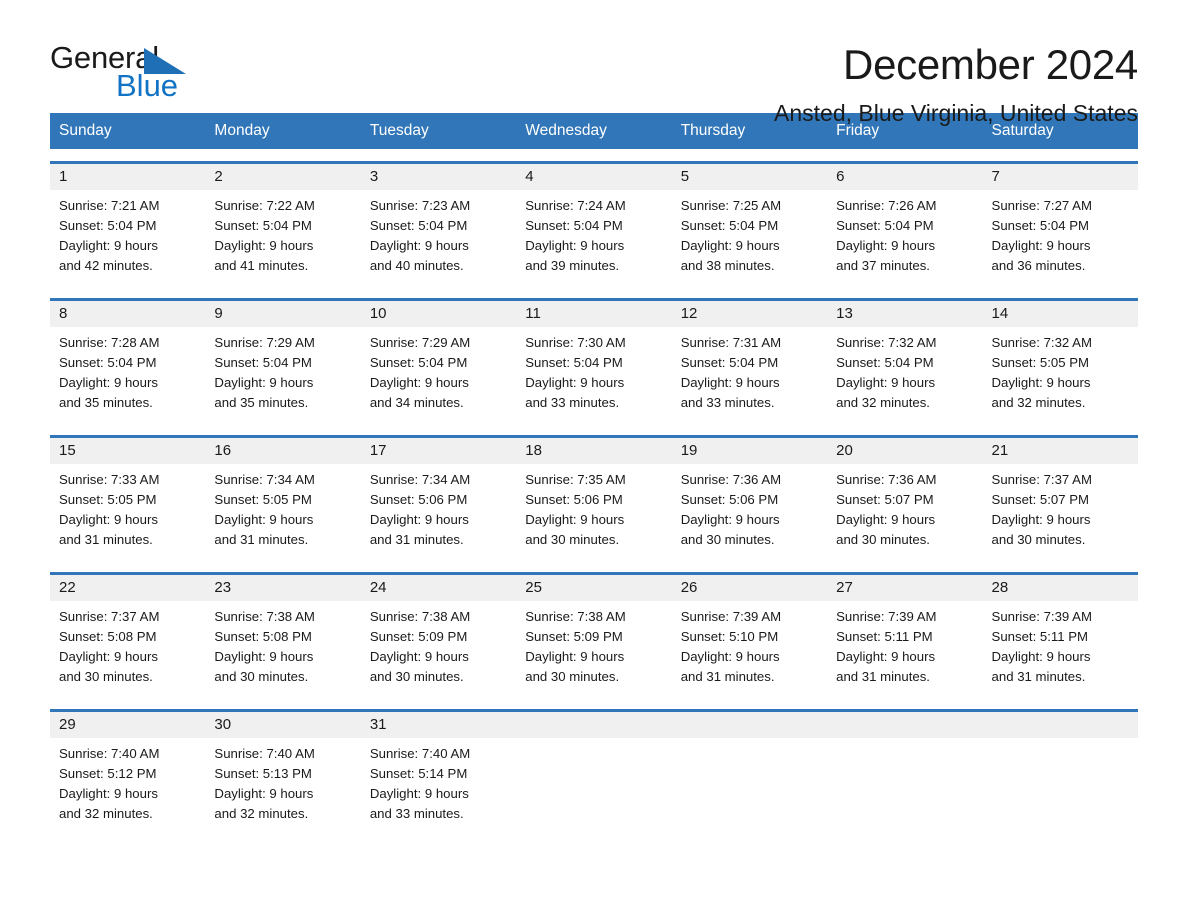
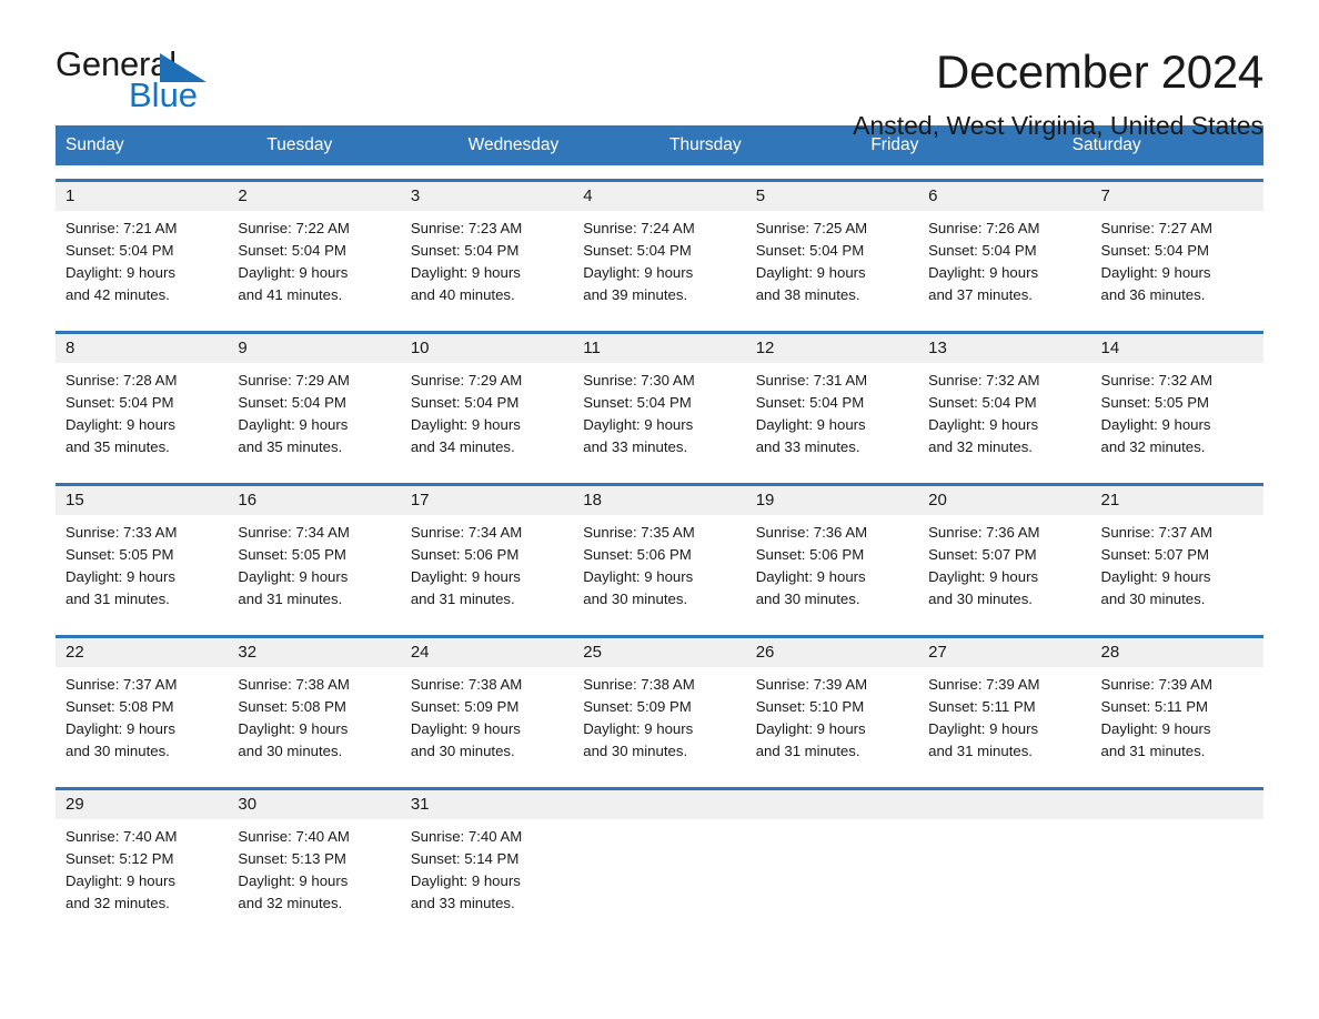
  General
  Blue
  December 2024
- Ansted, Blue Virginia, United States
+ Ansted, West Virginia, United States
  Sunday
- Monday
  Tuesday
  Wednesday
  Thursday
  Friday
  Saturday
  1
  Sunrise: 7:21 AM
  Sunset: 5:04 PM
  Daylight: 9 hours
  and 42 minutes.
  2
  Sunrise: 7:22 AM
  Sunset: 5:04 PM
  Daylight: 9 hours
  and 41 minutes.
  3
  Sunrise: 7:23 AM
  Sunset: 5:04 PM
  Daylight: 9 hours
  and 40 minutes.
  4
  Sunrise: 7:24 AM
  Sunset: 5:04 PM
  Daylight: 9 hours
  and 39 minutes.
  5
  Sunrise: 7:25 AM
  Sunset: 5:04 PM
  Daylight: 9 hours
  and 38 minutes.
  6
  Sunrise: 7:26 AM
  Sunset: 5:04 PM
  Daylight: 9 hours
  and 37 minutes.
  7
  Sunrise: 7:27 AM
  Sunset: 5:04 PM
  Daylight: 9 hours
  and 36 minutes.
  8
  Sunrise: 7:28 AM
  Sunset: 5:04 PM
  Daylight: 9 hours
  and 35 minutes.
  9
  Sunrise: 7:29 AM
  Sunset: 5:04 PM
  Daylight: 9 hours
  and 35 minutes.
  10
  Sunrise: 7:29 AM
  Sunset: 5:04 PM
  Daylight: 9 hours
  and 34 minutes.
  11
  Sunrise: 7:30 AM
  Sunset: 5:04 PM
  Daylight: 9 hours
  and 33 minutes.
  12
  Sunrise: 7:31 AM
  Sunset: 5:04 PM
  Daylight: 9 hours
  and 33 minutes.
  13
  Sunrise: 7:32 AM
  Sunset: 5:04 PM
  Daylight: 9 hours
  and 32 minutes.
  14
  Sunrise: 7:32 AM
  Sunset: 5:05 PM
  Daylight: 9 hours
  and 32 minutes.
  15
  Sunrise: 7:33 AM
  Sunset: 5:05 PM
  Daylight: 9 hours
  and 31 minutes.
  16
  Sunrise: 7:34 AM
  Sunset: 5:05 PM
  Daylight: 9 hours
  and 31 minutes.
  17
  Sunrise: 7:34 AM
  Sunset: 5:06 PM
  Daylight: 9 hours
  and 31 minutes.
  18
  Sunrise: 7:35 AM
  Sunset: 5:06 PM
  Daylight: 9 hours
  and 30 minutes.
  19
  Sunrise: 7:36 AM
  Sunset: 5:06 PM
  Daylight: 9 hours
  and 30 minutes.
  20
  Sunrise: 7:36 AM
  Sunset: 5:07 PM
  Daylight: 9 hours
  and 30 minutes.
  21
  Sunrise: 7:37 AM
  Sunset: 5:07 PM
  Daylight: 9 hours
  and 30 minutes.
  22
  Sunrise: 7:37 AM
  Sunset: 5:08 PM
  Daylight: 9 hours
  and 30 minutes.
- 23
+ 32
  Sunrise: 7:38 AM
  Sunset: 5:08 PM
  Daylight: 9 hours
  and 30 minutes.
  24
  Sunrise: 7:38 AM
  Sunset: 5:09 PM
  Daylight: 9 hours
  and 30 minutes.
  25
  Sunrise: 7:38 AM
  Sunset: 5:09 PM
  Daylight: 9 hours
  and 30 minutes.
  26
  Sunrise: 7:39 AM
  Sunset: 5:10 PM
  Daylight: 9 hours
  and 31 minutes.
  27
  Sunrise: 7:39 AM
  Sunset: 5:11 PM
  Daylight: 9 hours
  and 31 minutes.
  28
  Sunrise: 7:39 AM
  Sunset: 5:11 PM
  Daylight: 9 hours
  and 31 minutes.
  29
  Sunrise: 7:40 AM
  Sunset: 5:12 PM
  Daylight: 9 hours
  and 32 minutes.
  30
  Sunrise: 7:40 AM
  Sunset: 5:13 PM
  Daylight: 9 hours
  and 32 minutes.
  31
  Sunrise: 7:40 AM
  Sunset: 5:14 PM
  Daylight: 9 hours
  and 33 minutes.
